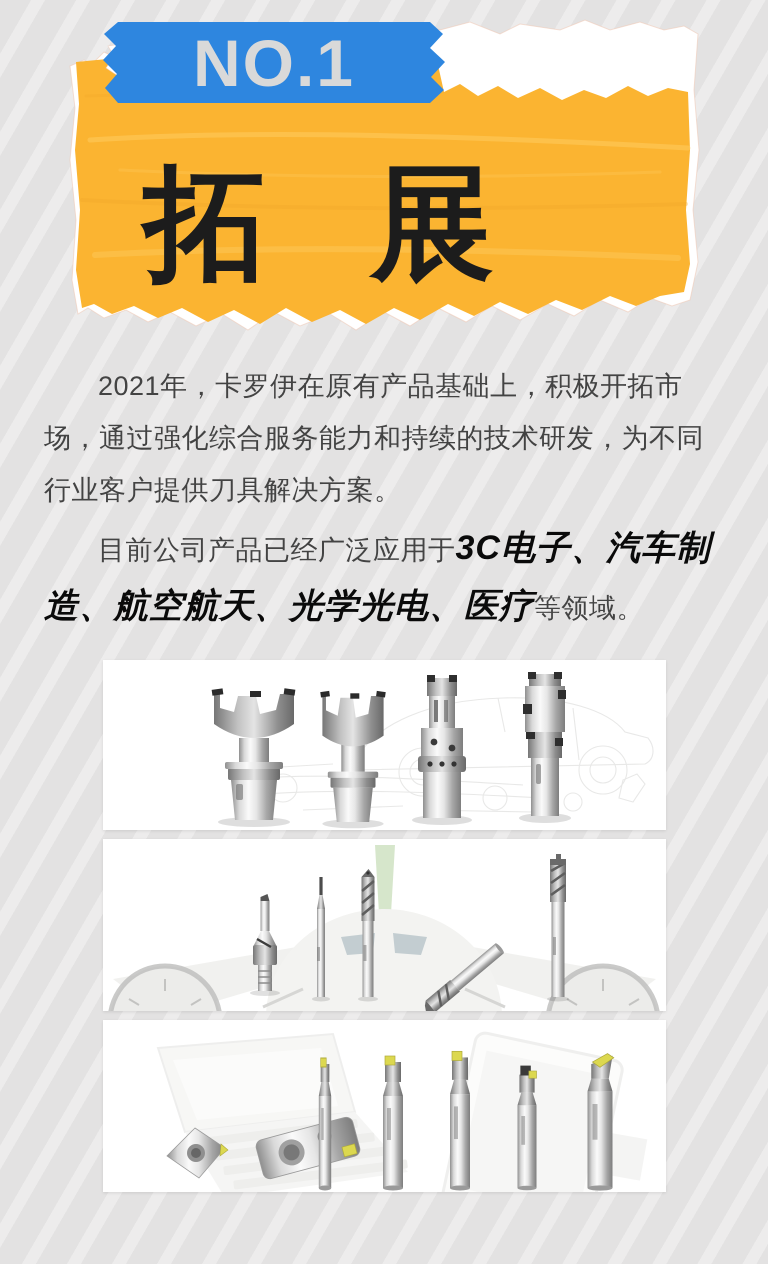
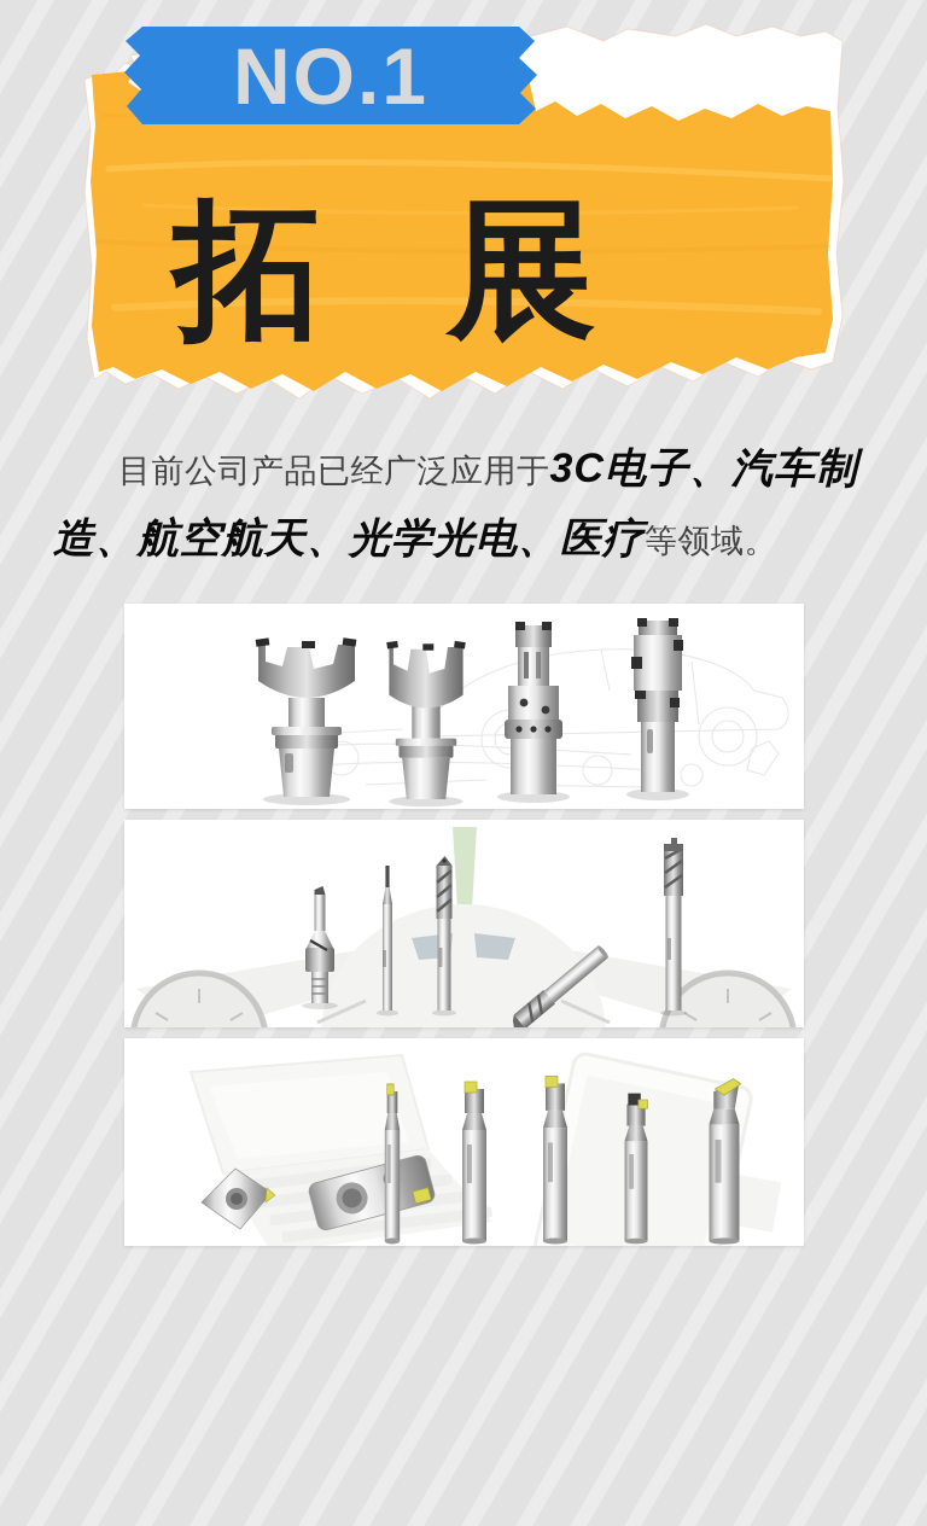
  NO.1
  拓 展
- 2021年，卡罗伊在原有产品基础上，积极开拓市场，通过强化综合服务能力和持续的技术研发，为不同行业客户提供刀具解决方案。
  目前公司产品已经广泛应用于3C电子、汽车制造、航空航天、光学光电、医疗等领域。
